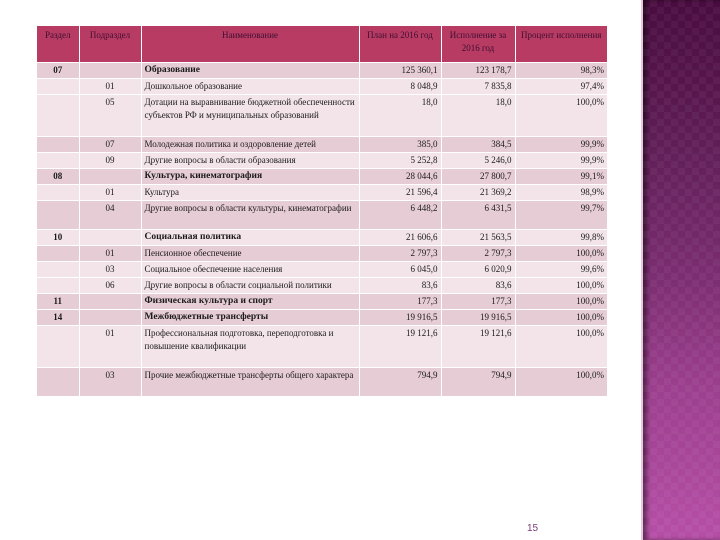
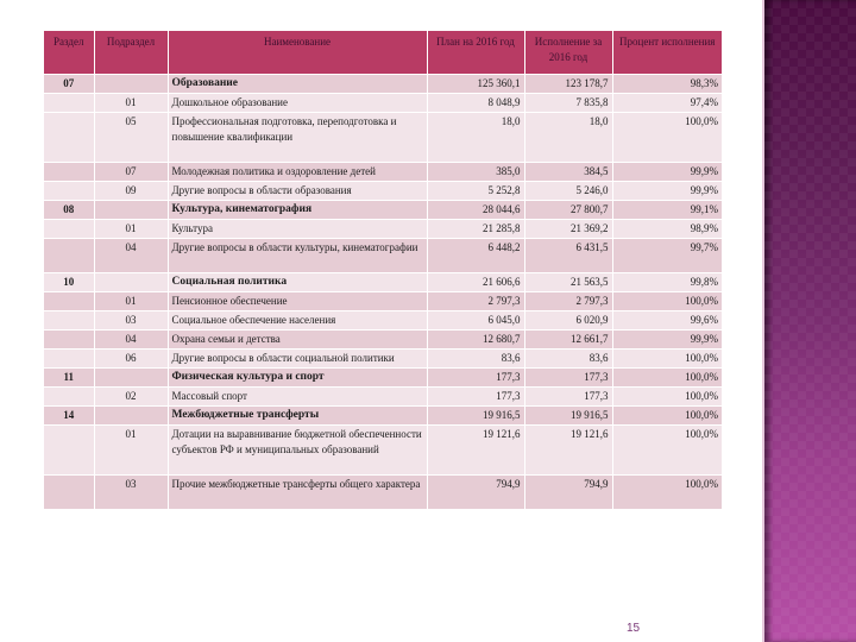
  Раздел	Подраздел	Наименование	План на 2016 год	Исполнение за 2016 год	Процент исполнения
  07		Образование	125 360,1	123 178,7	98,3%
  	01	Дошкольное образование	8 048,9	7 835,8	97,4%
- 	05	Дотации на выравнивание бюджетной обеспеченности субъектов РФ и муниципальных образований	18,0	18,0	100,0%
+ 	05	Профессиональная подготовка, переподготовка и повышение квалификации	18,0	18,0	100,0%
  	07	Молодежная политика и оздоровление детей	385,0	384,5	99,9%
  	09	Другие вопросы в области образования	5 252,8	5 246,0	99,9%
  08		Культура, кинематография	28 044,6	27 800,7	99,1%
- 	01	Культура	21 596,4	21 369,2	98,9%
+ 	01	Культура	21 285,8	21 369,2	98,9%
  	04	Другие вопросы в области культуры, кинематографии	6 448,2	6 431,5	99,7%
  10		Социальная политика	21 606,6	21 563,5	99,8%
  	01	Пенсионное обеспечение	2 797,3	2 797,3	100,0%
  	03	Социальное обеспечение населения	6 045,0	6 020,9	99,6%
+ 	04	Охрана семьи и детства	12 680,7	12 661,7	99,9%
  	06	Другие вопросы в области социальной политики	83,6	83,6	100,0%
  11		Физическая культура и спорт	177,3	177,3	100,0%
+ 	02	Массовый спорт	177,3	177,3	100,0%
  14		Межбюджетные трансферты	19 916,5	19 916,5	100,0%
- 	01	Профессиональная подготовка, переподготовка и повышение квалификации	19 121,6	19 121,6	100,0%
+ 	01	Дотации на выравнивание бюджетной обеспеченности субъектов РФ и муниципальных образований	19 121,6	19 121,6	100,0%
  	03	Прочие межбюджетные трансферты общего характера	794,9	794,9	100,0%
  15
